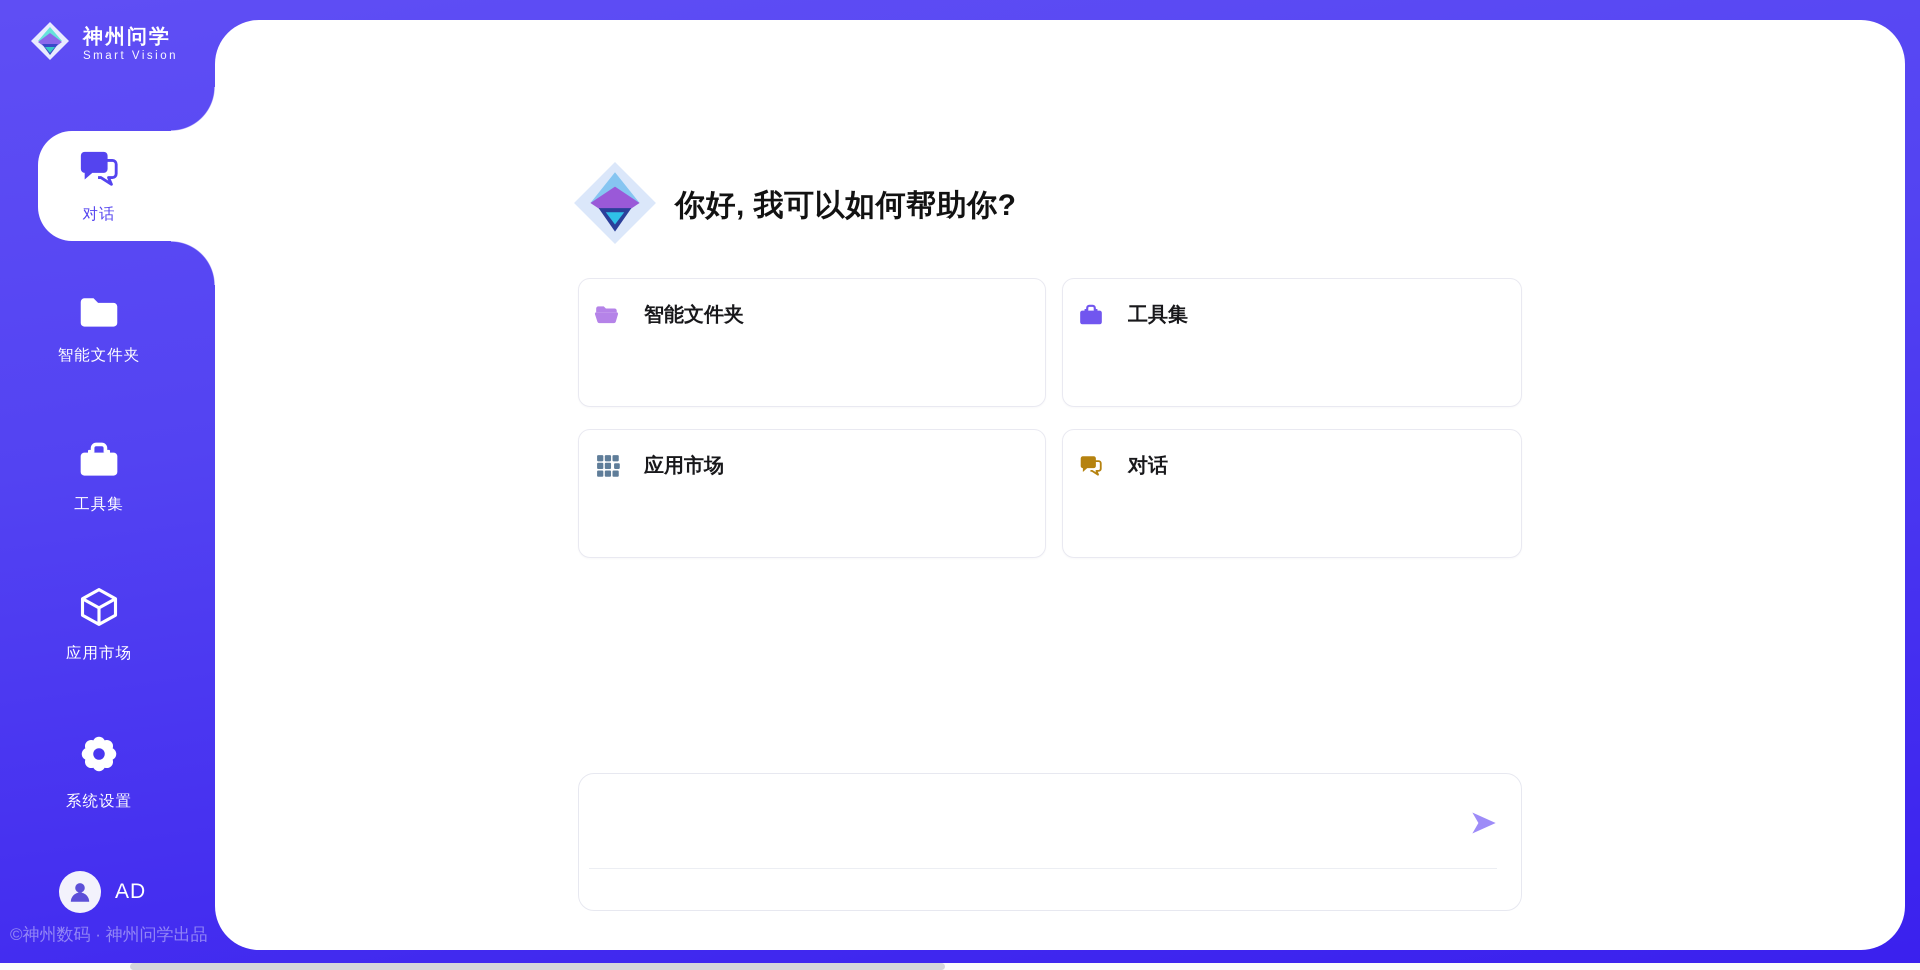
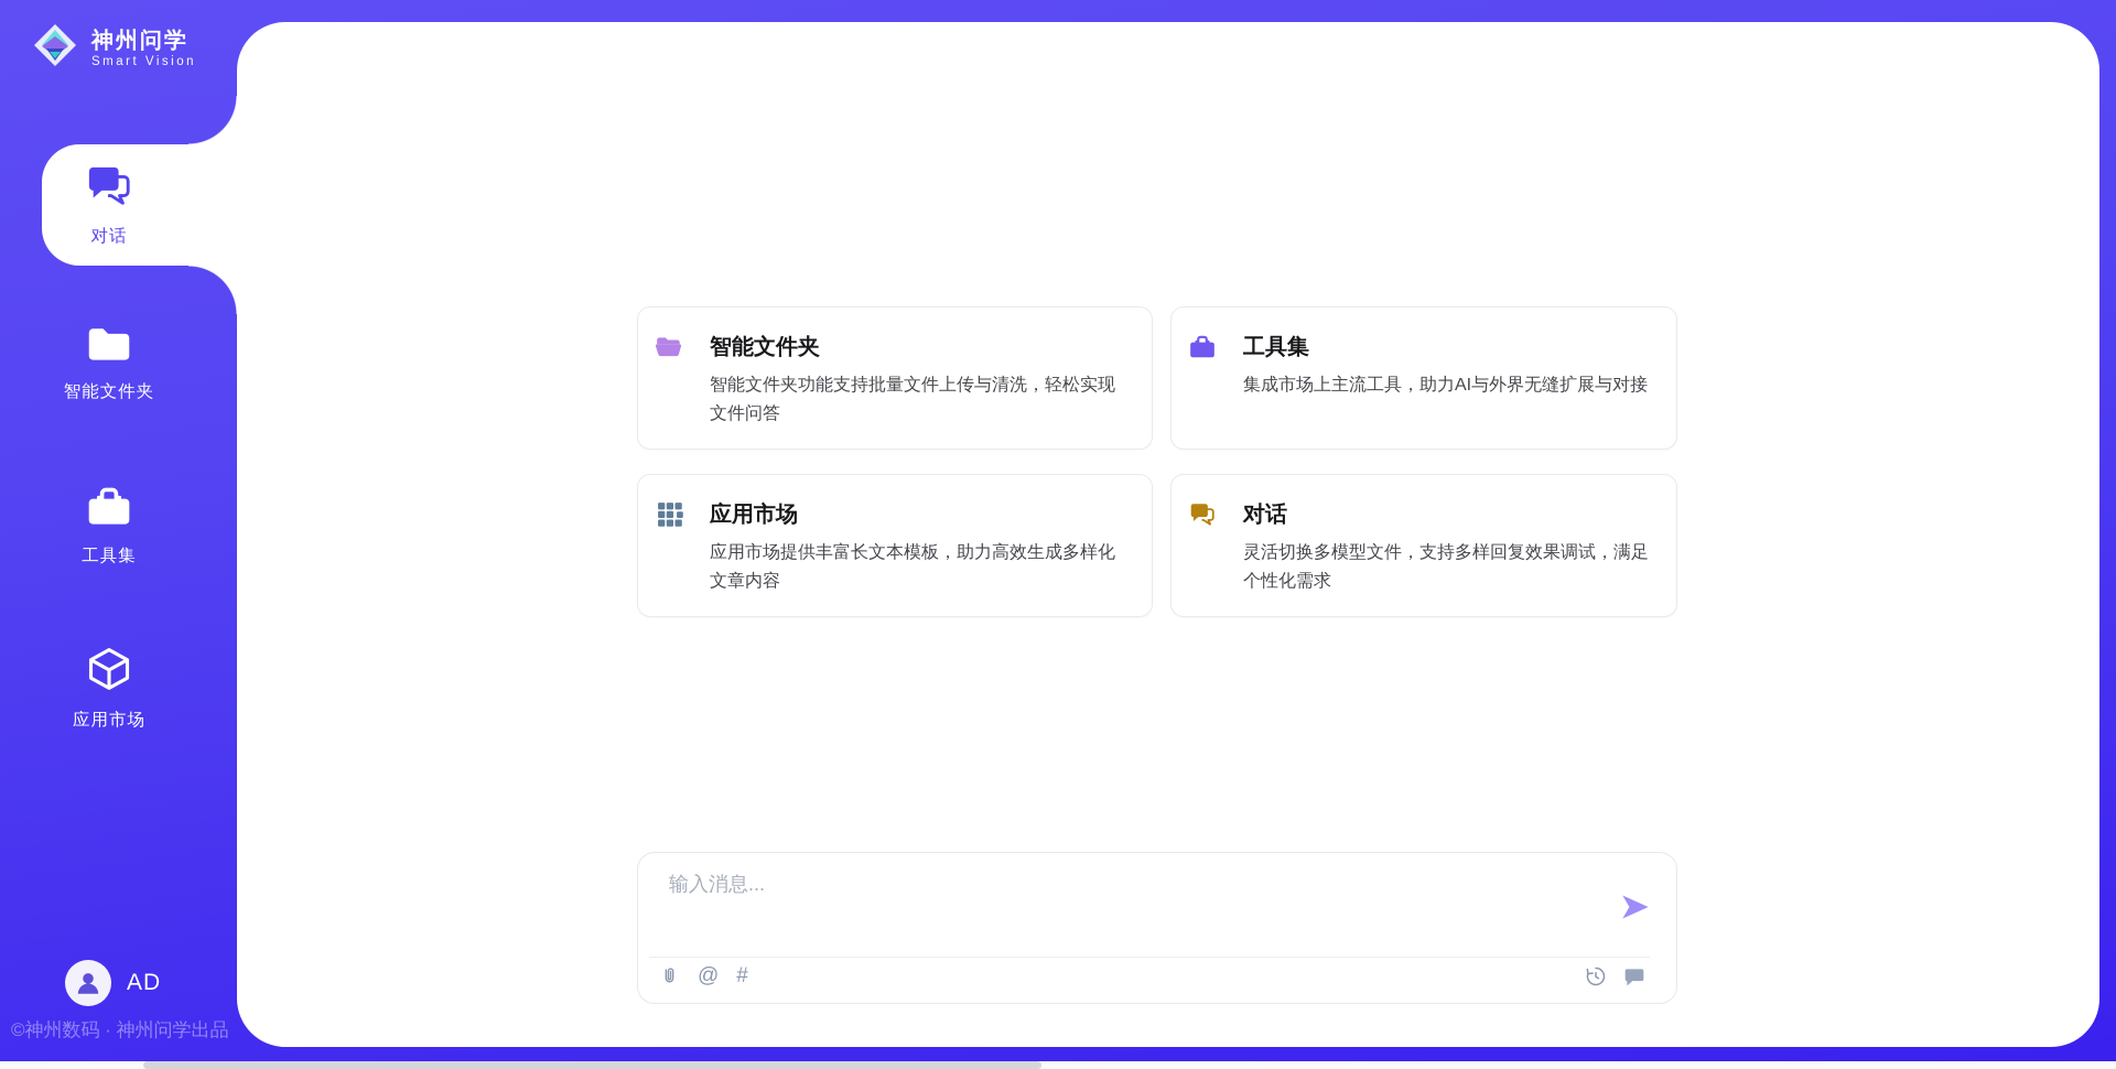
  神州问学
  Smart Vision
  对话
  智能文件夹
  工具集
  应用市场
- 系统设置
  AD
  ©神州数码 · 神州问学出品
- 你好, 我可以如何帮助你?
  智能文件夹
+ 智能文件夹功能支持批量文件上传与清洗，轻松实现文件问答
  工具集
+ 集成市场上主流工具，助力AI与外界无缝扩展与对接
  应用市场
+ 应用市场提供丰富长文本模板，助力高效生成多样化文章内容
  对话
+ 灵活切换多模型文件，支持多样回复效果调试，满足个性化需求
+ 输入消息...
+ @
+ #
